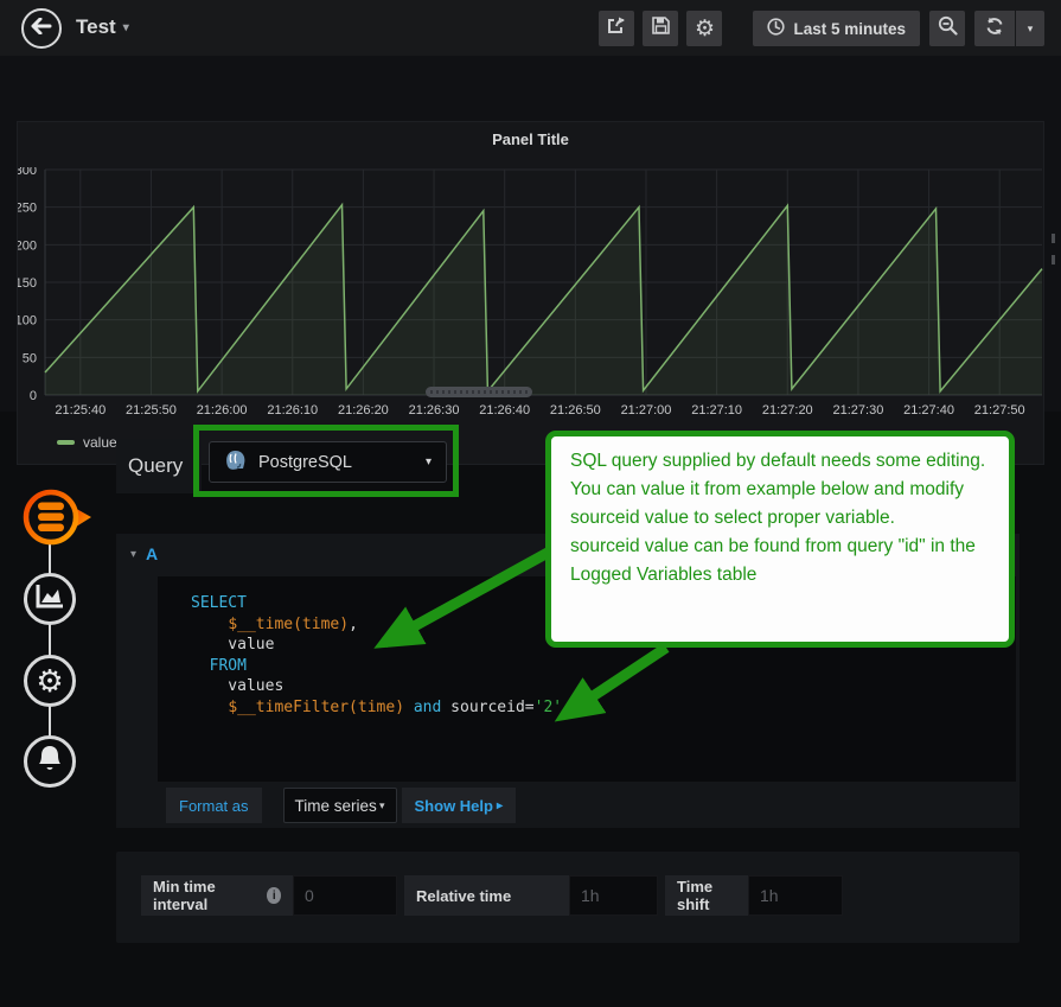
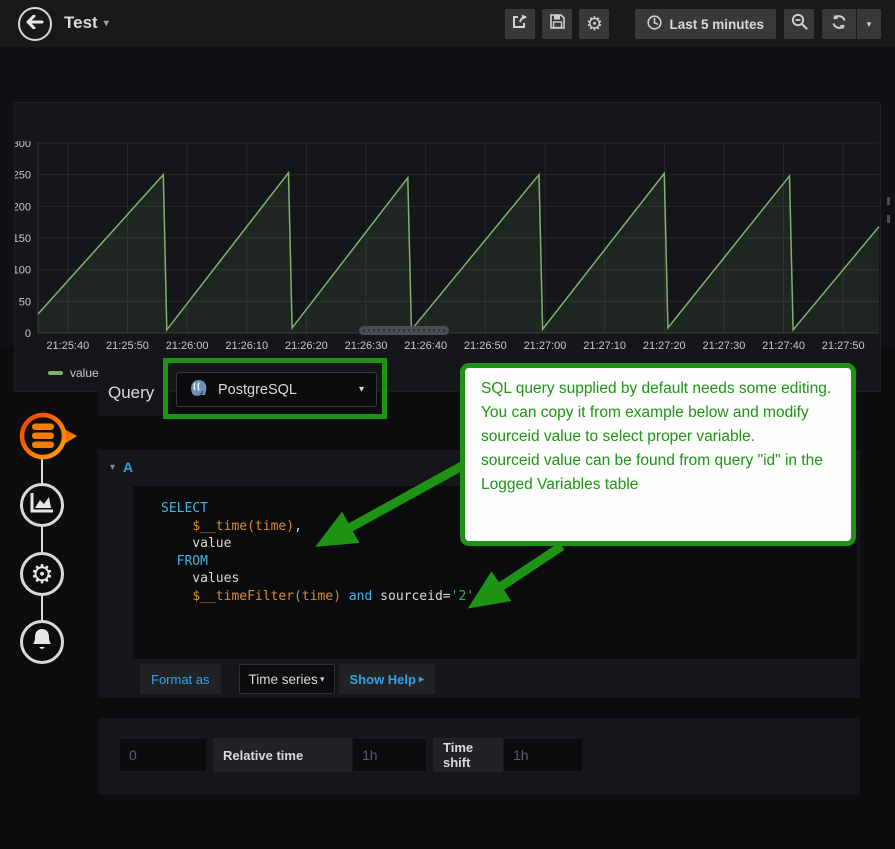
  Test ▾
  ⚙
  Last 5 minutes
  ▾
- Panel Title
  0
  50
  100
  150
  200
  250
  300
  21:25:40
  21:25:50
  21:26:00
  21:26:10
  21:26:20
  21:26:30
  21:26:40
  21:26:50
  21:27:00
  21:27:10
  21:27:20
  21:27:30
  21:27:40
  21:27:50
  value
  ⚙
  Query
  PostgreSQL
  ▾
  ▾
  A
  SELECT
  $__time(time),
  value
  FROM
  values
  $__timeFilter(time) and sourceid='2'
  Format as
  Time series
  ▾
  Show Help
  ▸
- Min time interval
- i
  0
  Relative time
  1h
  Time shift
  1h
- SQL query supplied by default needs some editing. You can value it from example below and modify sourceid value to select proper variable.
+ SQL query supplied by default needs some editing. You can copy it from example below and modify sourceid value to select proper variable.
  sourceid value can be found from query "id" in the Logged Variables table
